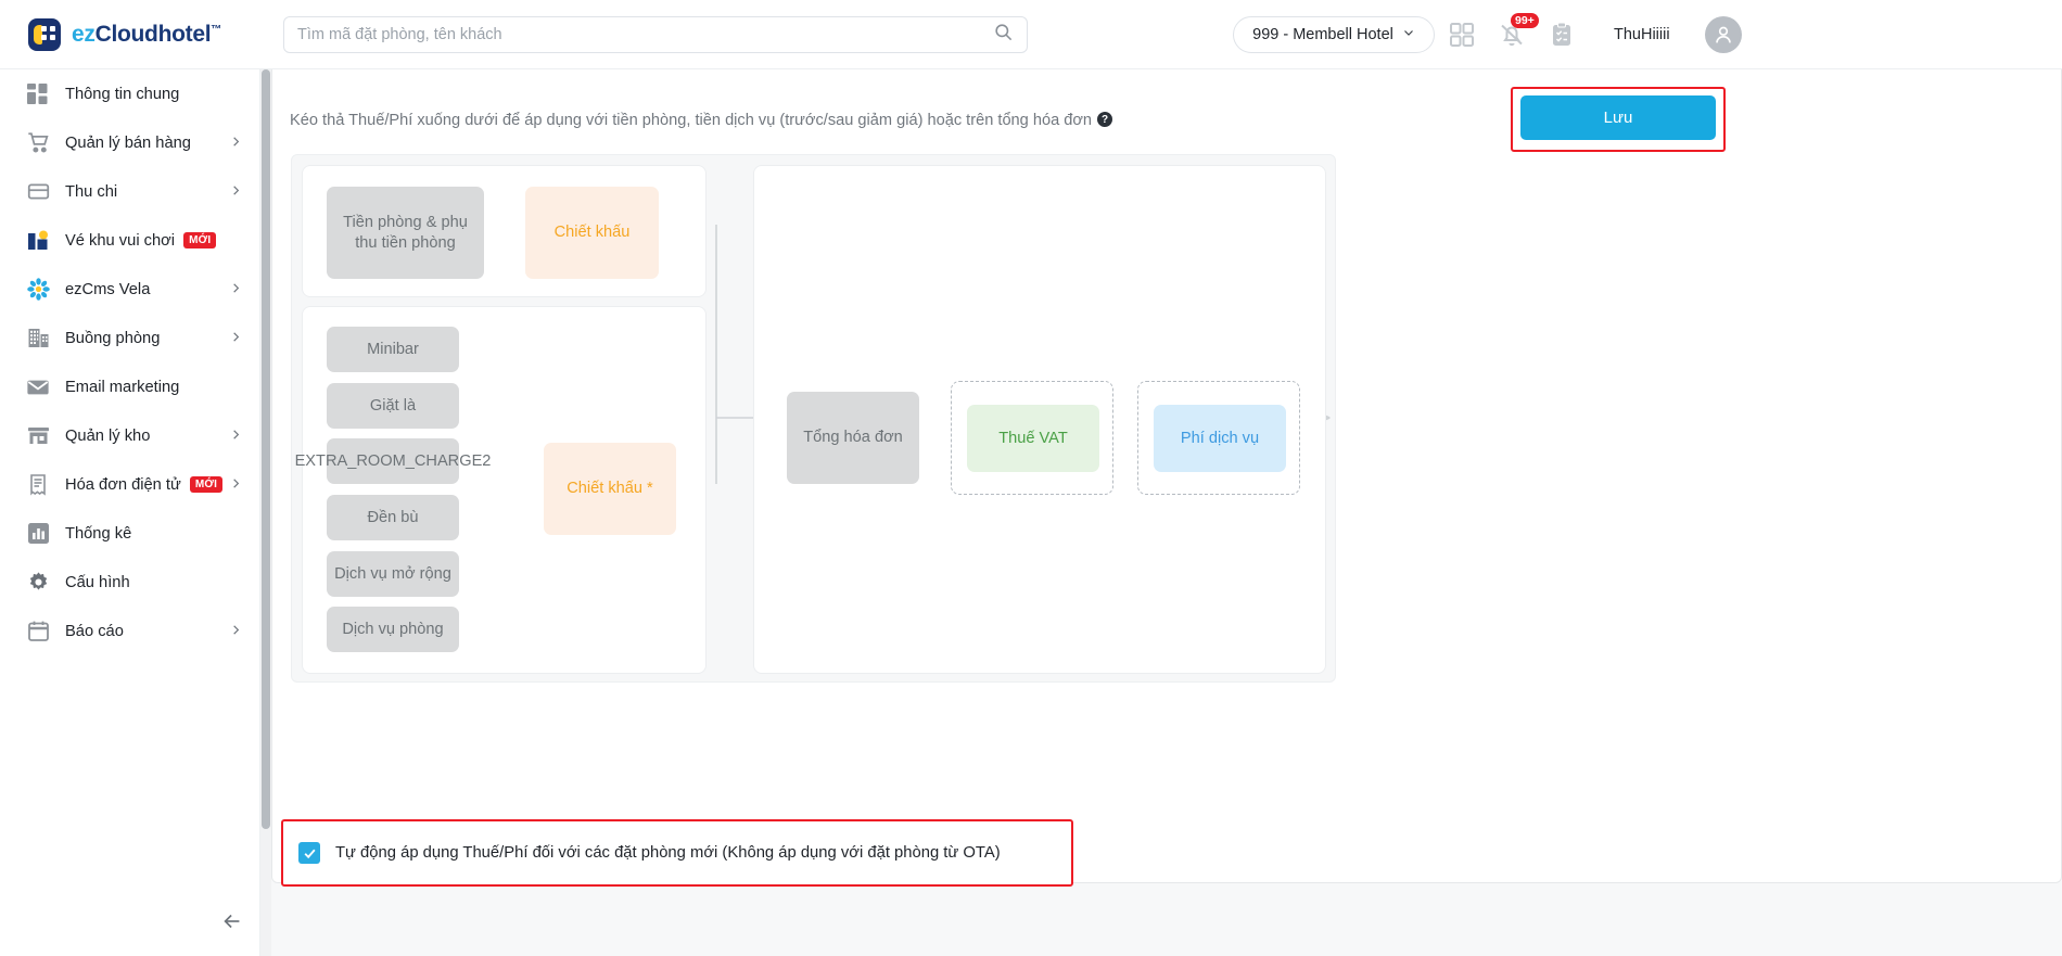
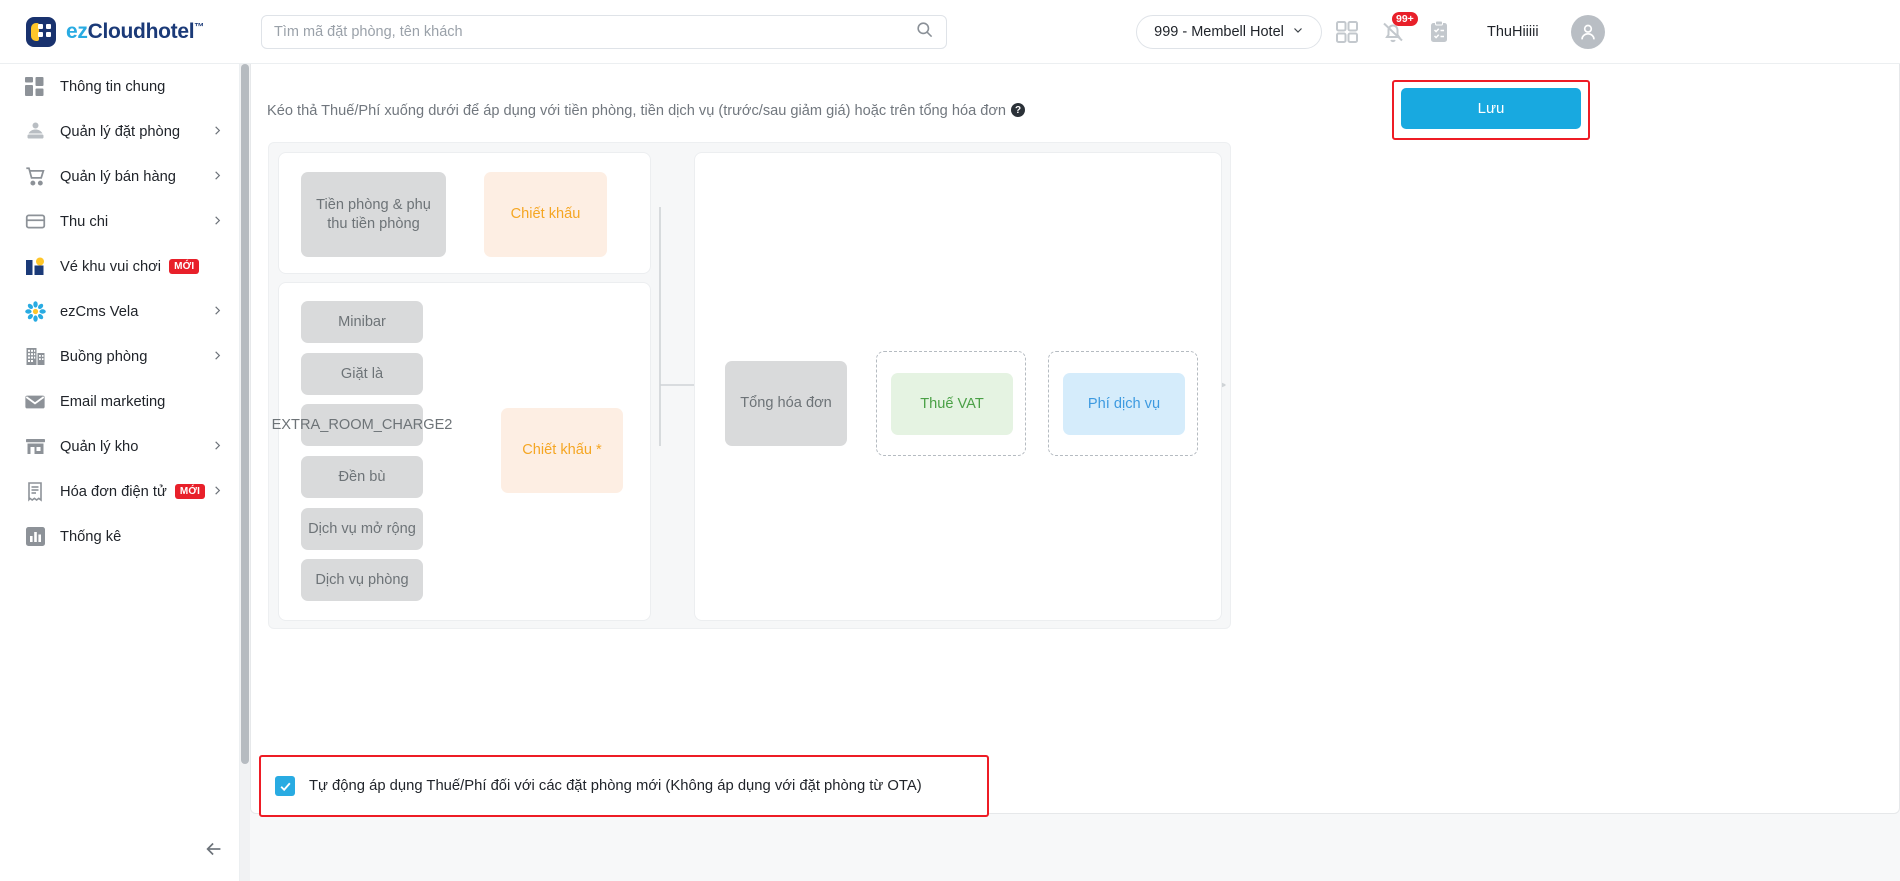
  ezCloudhotel™
  Tìm mã đặt phòng, tên khách
  999 - Membell Hotel
  99+
  ThuHiiiii
  Thông tin chung
+ Quản lý đặt phòng
  Quản lý bán hàng
  Thu chi
  Vé khu vui chơi
  MỚI
  ezCms Vela
  Buồng phòng
  Email marketing
  Quản lý kho
  Hóa đơn điện tử
  MỚI
  Thống kê
- Cấu hình
- Báo cáo
  Kéo thả Thuế/Phí xuống dưới để áp dụng với tiền phòng, tiền dịch vụ (trước/sau giảm giá) hoặc trên tổng hóa đơn ?
  Lưu
  Tiền phòng & phụ thu tiền phòng
  Chiết khấu
  Minibar
  Giặt là
  EXTRA_ROOM_CHARGE2
  Đền bù
  Dịch vụ mở rộng
  Dịch vụ phòng
  Chiết khấu *
  Tổng hóa đơn
  Thuế VAT
  Phí dịch vụ
  Tự động áp dụng Thuế/Phí đối với các đặt phòng mới (Không áp dụng với đặt phòng từ OTA)
